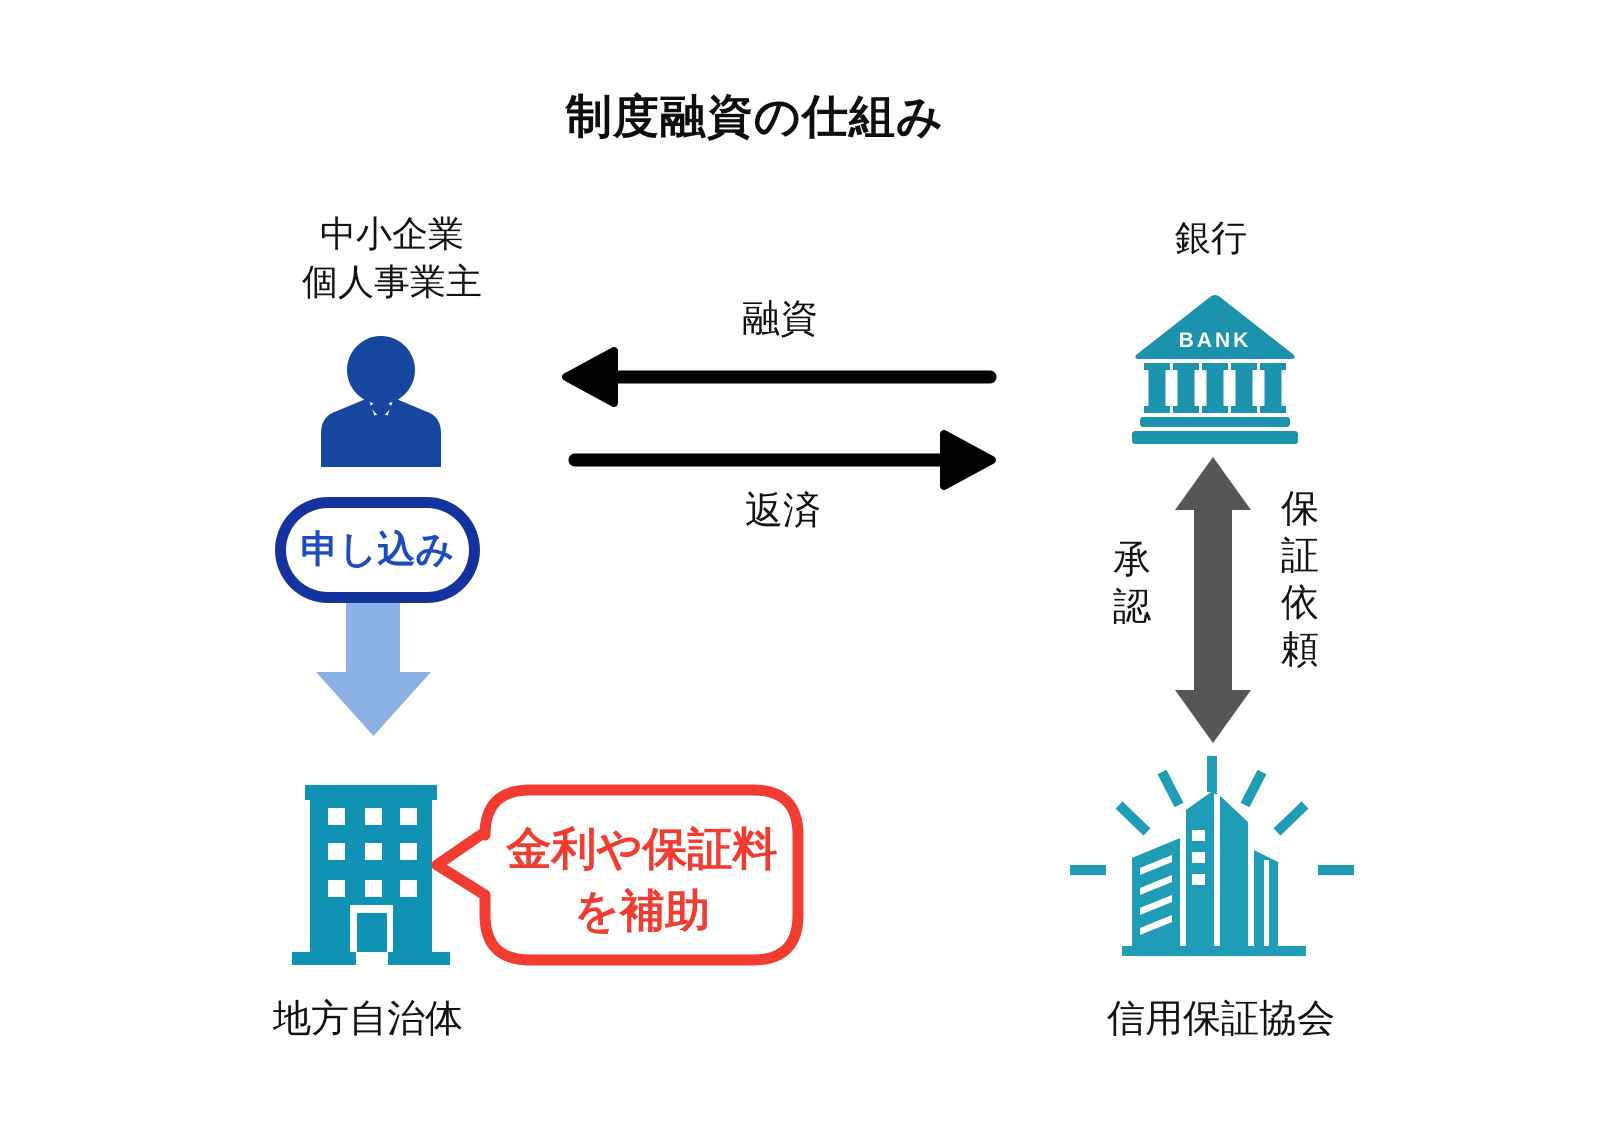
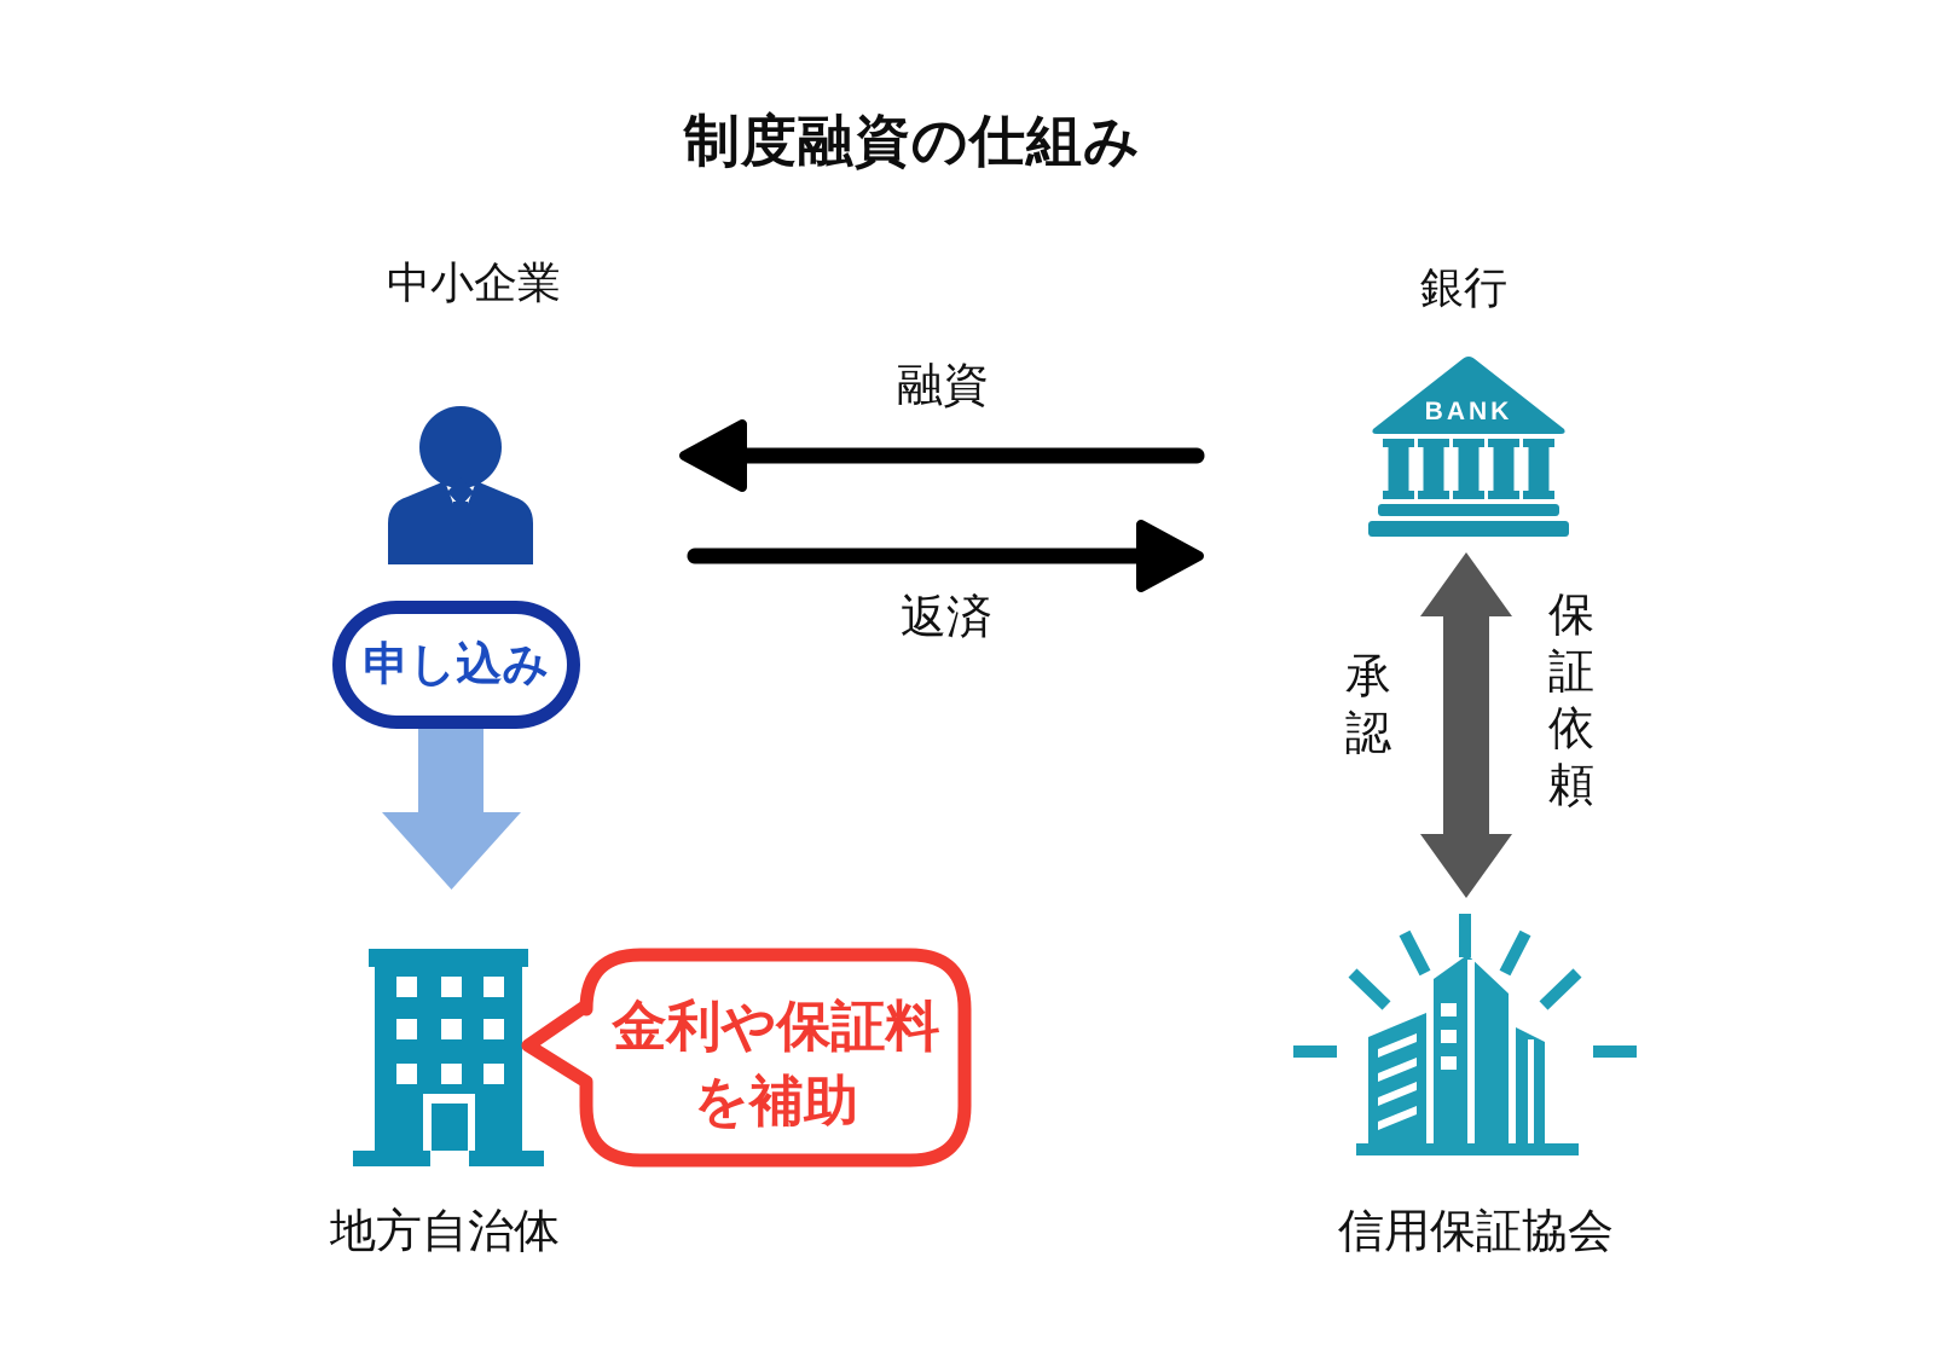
  制度融資の仕組み
  中小企業
- 個人事業主
  銀行
  融資
  返済
  承認
  保証依頼
  BANK
  申し込み
  地方自治体
  金利や保証料
  を補助
  信用保証協会
